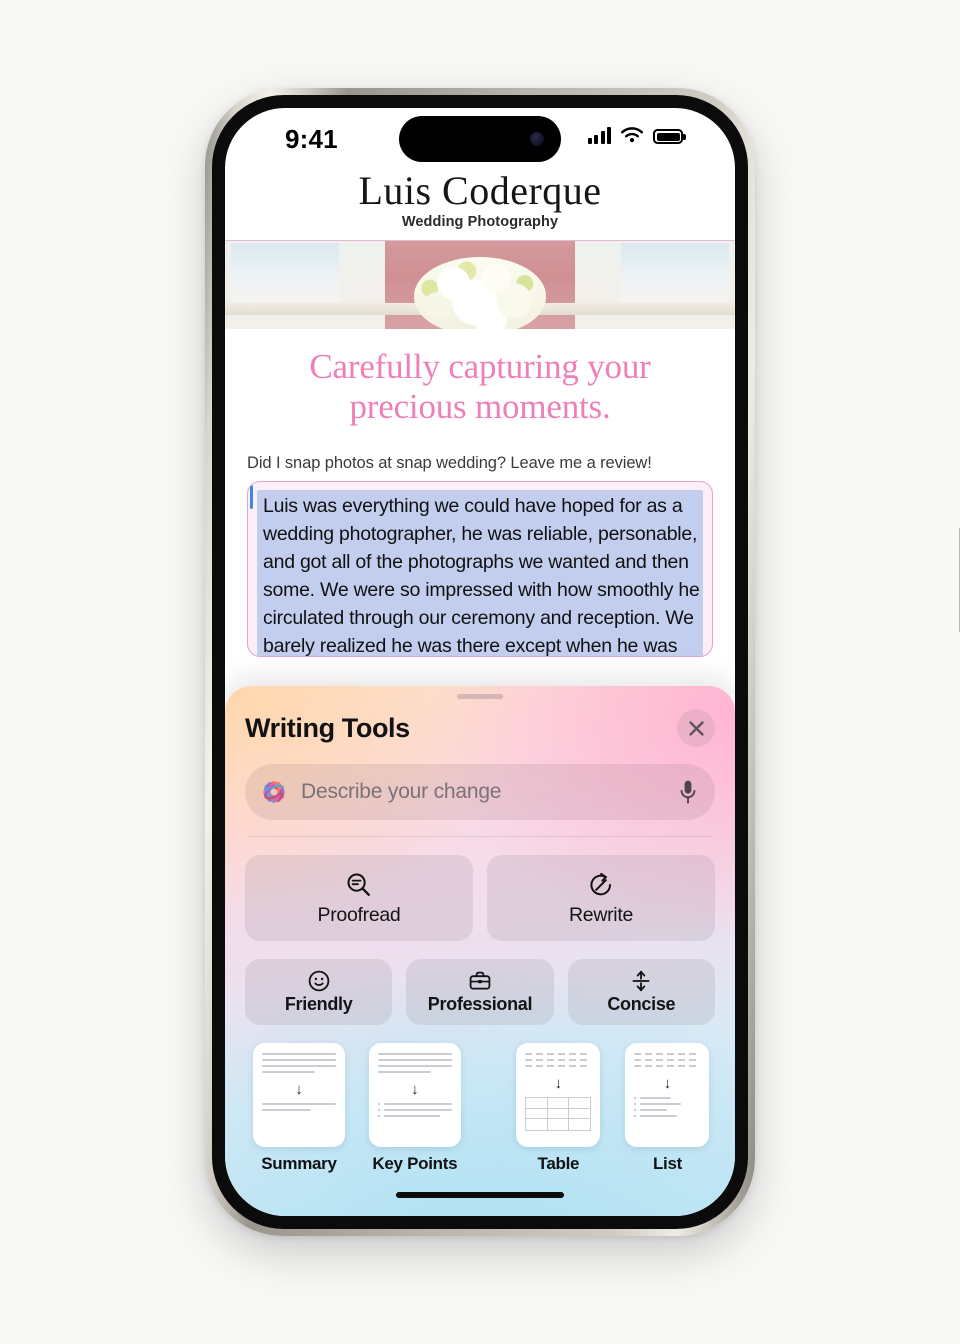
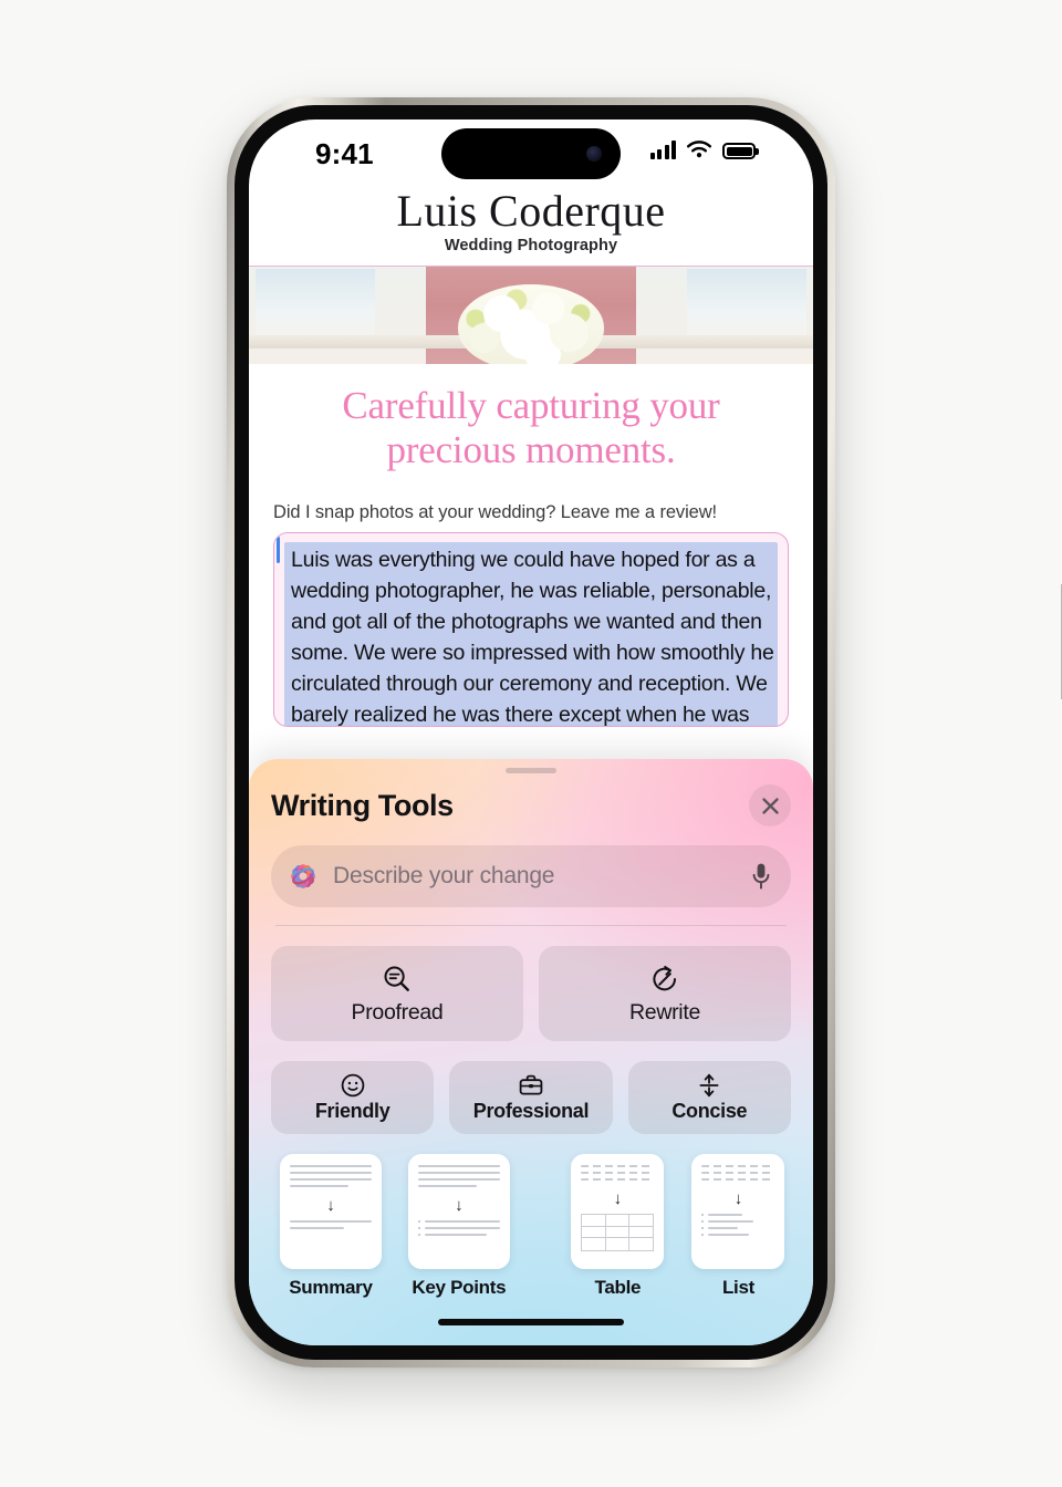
  9:41
  Luis Coderque
  Wedding Photography
  Carefully capturing your
  precious moments.
- Did I snap photos at snap wedding? Leave me a review!
+ Did I snap photos at your wedding? Leave me a review!
  Luis was everything we could have hoped for as a wedding photographer, he was reliable, personable, and got all of the photographs we wanted and then some. We were so impressed with how smoothly he circulated through our ceremony and reception. We barely realized he was there except when he was
  Writing Tools
  Describe your change
  Proofread
  Rewrite
  Friendly
  Professional
  Concise
  ↓
  Summary
  ↓
  Key Points
  ↓
  Table
  ↓
  List
